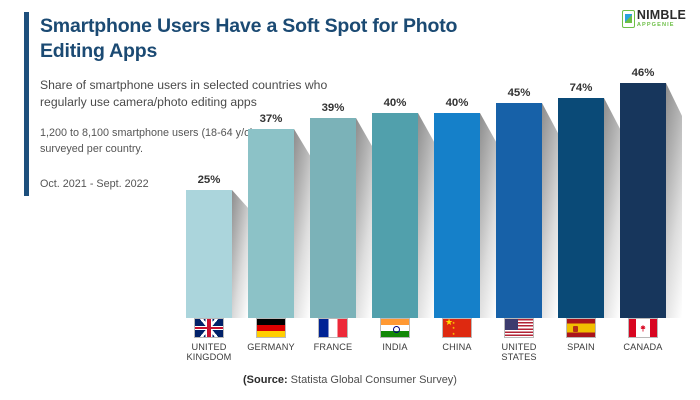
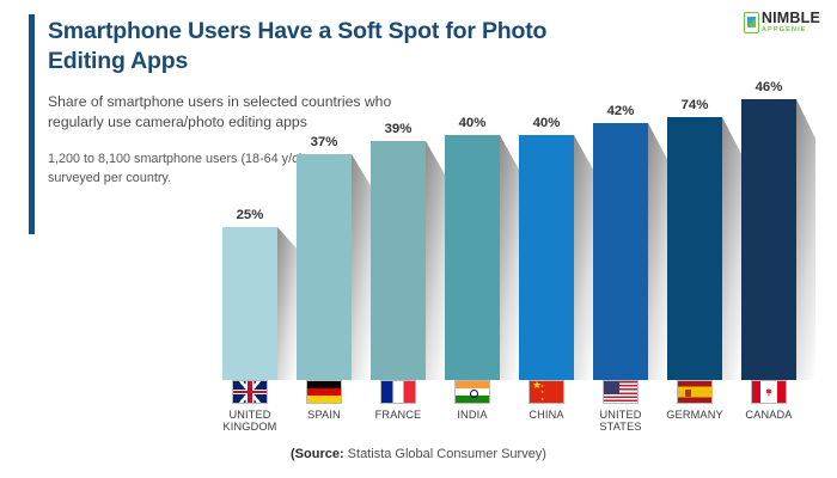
  Smartphone Users Have a Soft Spot for Photo Editing Apps
  Share of smartphone users in selected countries who regularly use camera/photo editing apps
  1,200 to 8,100 smartphone users (18-64 y/ surveyed per country.
- Oct. 2021 - Sept. 2022
  NIMBLE
  25%
  37%
  39%
  40%
  40%
- 45%
+ 42%
  74%
  46%
  UNITED
  KINGDOM
- GERMANY
+ SPAIN
  FRANCE
  INDIA
  CHINA
  UNITED
  STATES
- SPAIN
+ GERMANY
  CANADA
  (Source: Statista Global Consumer Survey)
